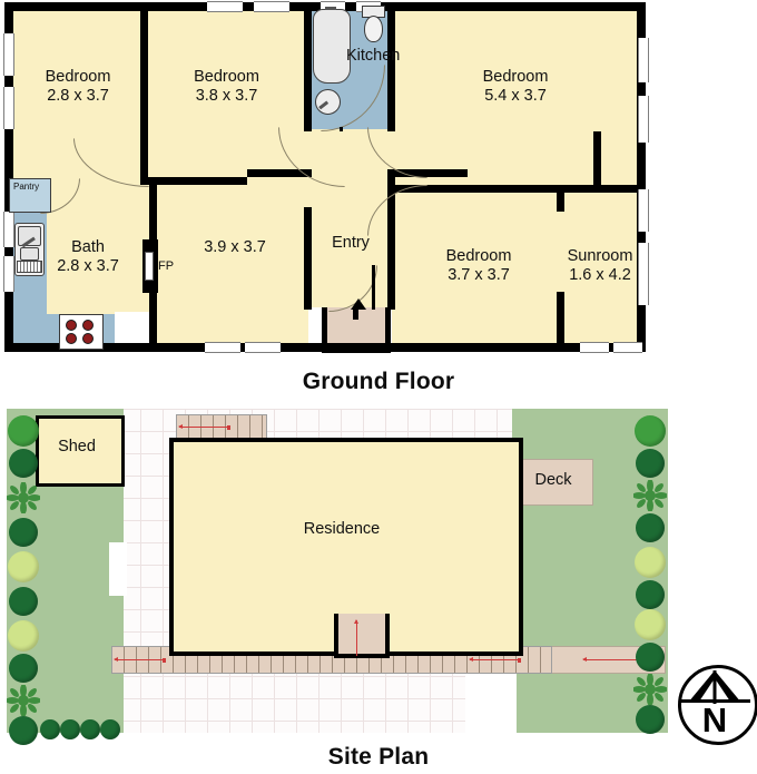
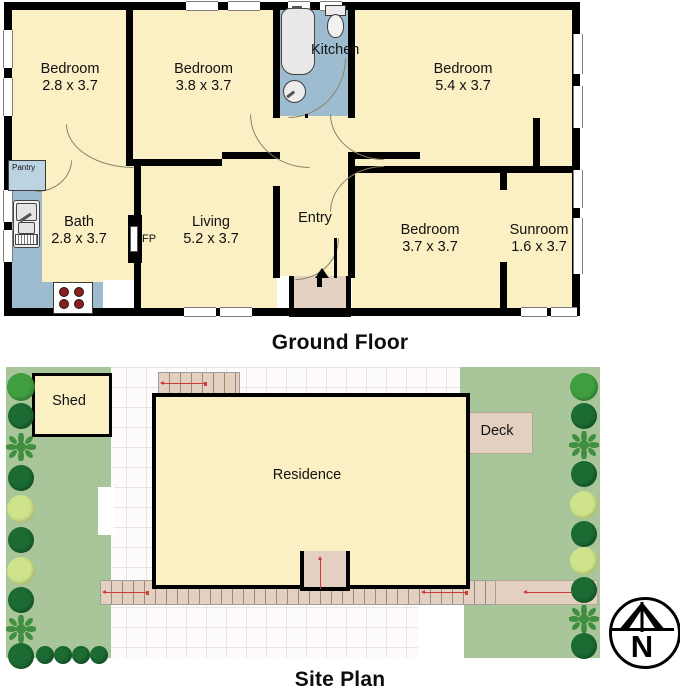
  Pantry
  FP
  Bedroom
  2.8 x 3.7
  Bedroom
  3.8 x 3.7
  Kitchen
  Bedroom
  5.4 x 3.7
  Bath
  2.8 x 3.7
+ Living
- 3.9 x 3.7
+ 5.2 x 3.7
  Entry
  Bedroom
  3.7 x 3.7
  Sunroom
- 1.6 x 4.2
+ 1.6 x 3.7
  Ground Floor
  Shed
  Deck
  Residence
  Site Plan
  N
